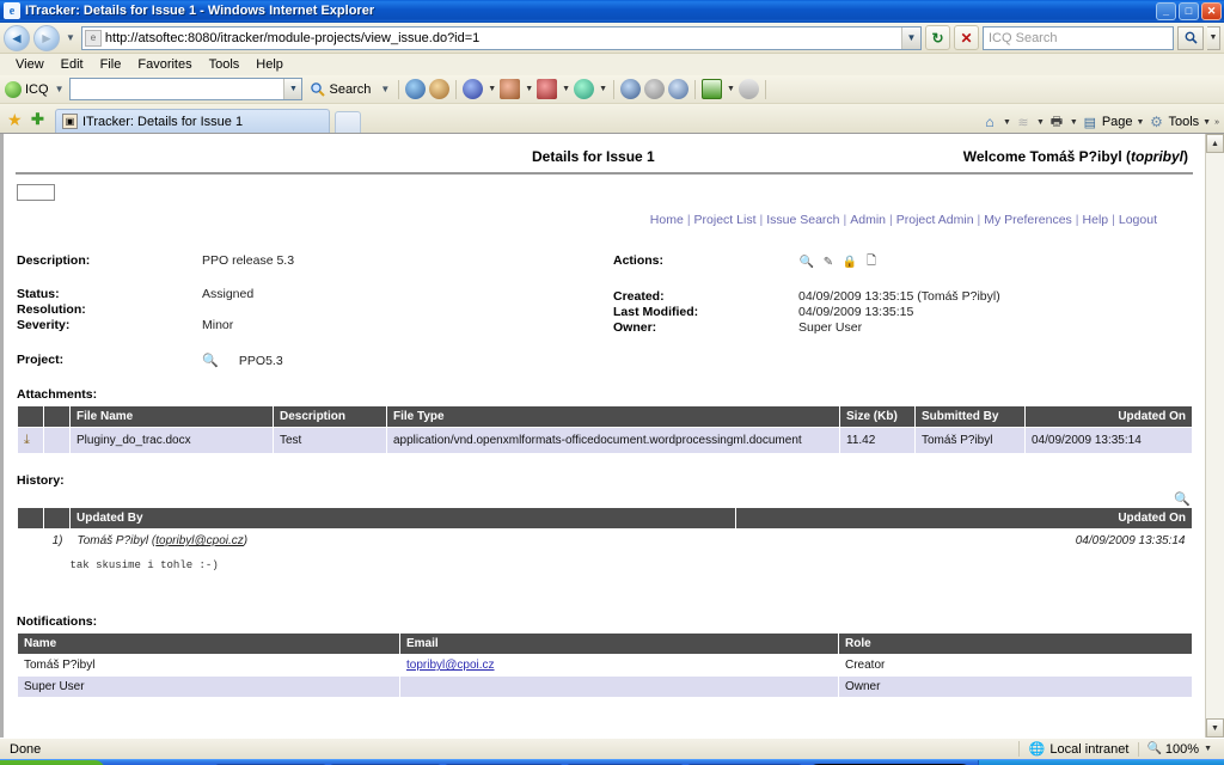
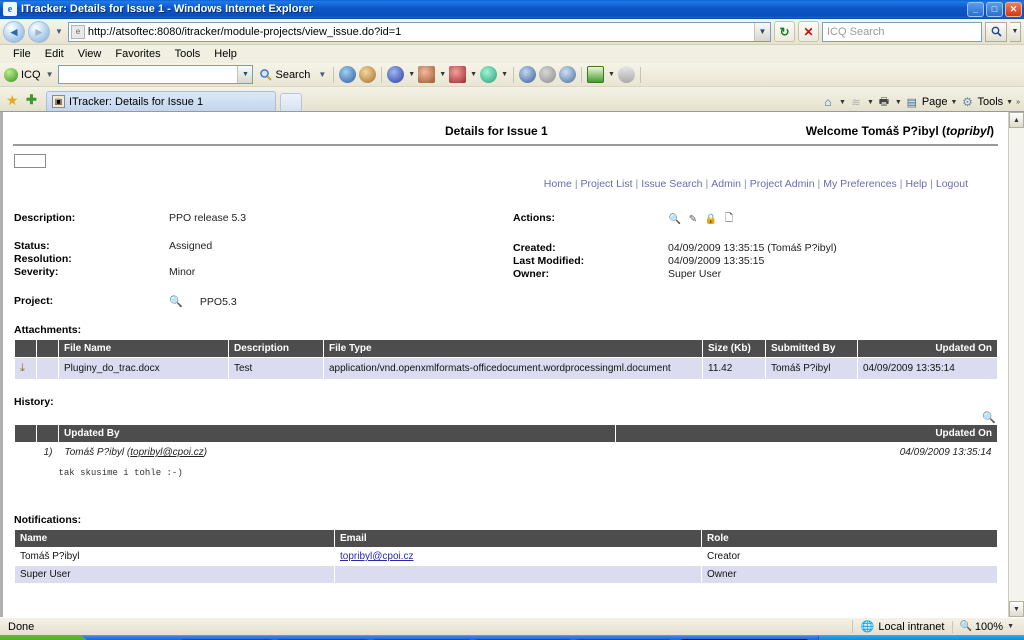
  e
  ITracker: Details for Issue 1 - Windows Internet Explorer
  _
  □
  ✕
  ◄
  ►
  ▼
  e
  http://atsoftec:8080/itracker/module-projects/view_issue.do?id=1
  ▼
  ↻
  ✕
  ICQ Search
- View
+ File
  Edit
- File
+ View
  Favorites
  Tools
  Help
  ICQ
  ▼
  Search
  ▼
  ★
  ✚
  ▣
  ITracker: Details for Issue 1
  ⌂
  ≋
  🖶
  ▤
  Page
  ⚙
  Tools
  Details for Issue 1
  Welcome Tomáš P?ibyl (topribyl)
  Home | Project List | Issue Search | Admin | Project Admin | My Preferences | Help | Logout
  Description:
  PPO release 5.3
  Status:
  Assigned
  Resolution:
  Severity:
  Minor
  Project:
  🔍 PPO5.3
  Actions:
  🔍
  ✎
  🔒
  🗋
  Created:
  04/09/2009 13:35:15 (Tomáš P?ibyl)
  Last Modified:
  04/09/2009 13:35:15
  Owner:
  Super User
  Attachments:
  		File Name	Description	File Type	Size (Kb)	Submitted By	Updated On
  ⤓		Pluginy_do_trac.docx	Test	application/vnd.openxmlformats-officedocument.wordprocessingml.document	11.42	Tomáš P?ibyl	04/09/2009 13:35:14
  History:
  🔍
  		Updated By	Updated On
  1)	Tomáš P?ibyl (topribyl@cpoi.cz)	04/09/2009 13:35:14
  tak skusime i tohle :-)
  Notifications:
  Name	Email	Role
  Tomáš P?ibyl	topribyl@cpoi.cz	Creator
  Super User		Owner
  Done
  🌐
  Local intranet
  🔍
  100%
